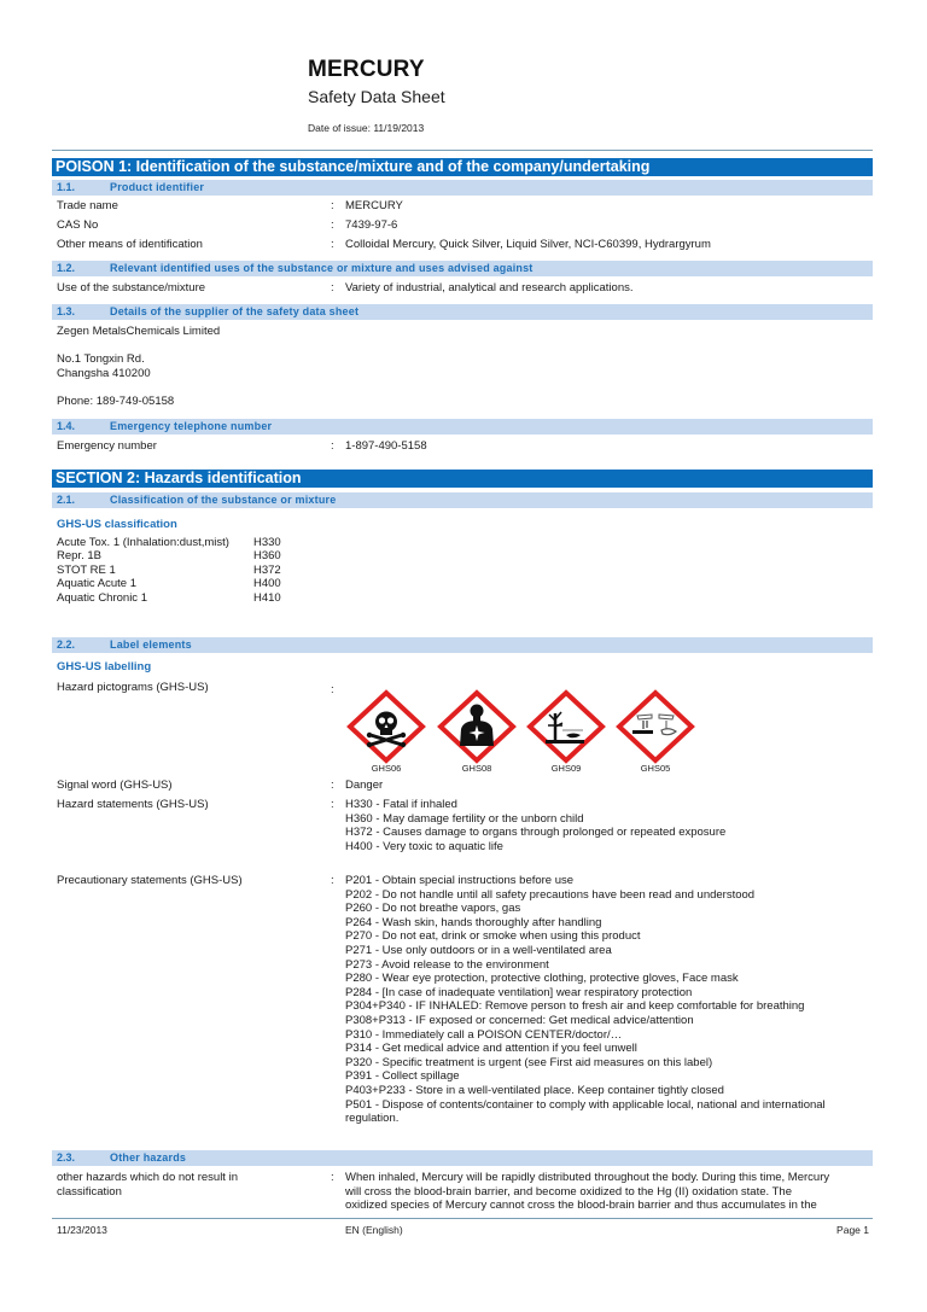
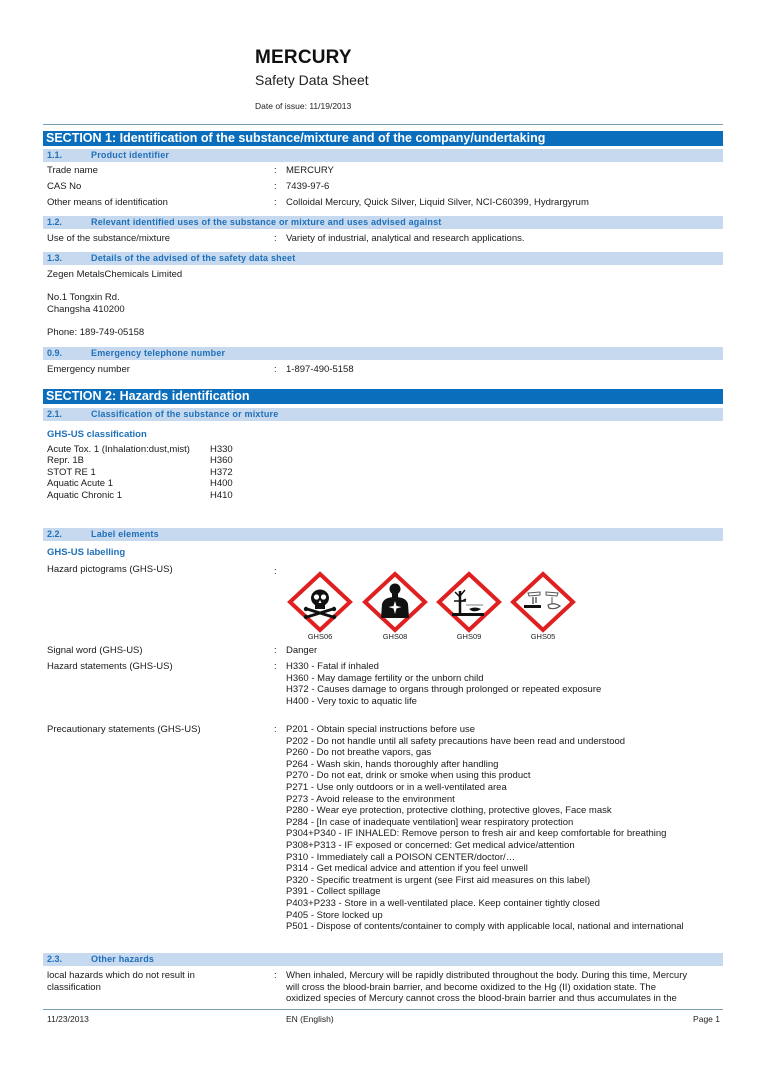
  MERCURY
  Safety Data Sheet
  Date of issue: 11/19/2013
- POISON 1: Identification of the substance/mixture and of the company/undertaking
+ SECTION 1: Identification of the substance/mixture and of the company/undertaking
  1.1.
  Product identifier
  Trade name
  :
  MERCURY
  CAS No
  :
  7439-97-6
  Other means of identification
  :
  Colloidal Mercury, Quick Silver, Liquid Silver, NCI-C60399, Hydrargyrum
  1.2.
  Relevant identified uses of the substance or mixture and uses advised against
  Use of the substance/mixture
  :
  Variety of industrial, analytical and research applications.
  1.3.
- Details of the supplier of the safety data sheet
+ Details of the advised of the safety data sheet
  Zegen MetalsChemicals Limited
  No.1 Tongxin Rd.
  Changsha 410200
  Phone: 189-749-05158
- 1.4.
+ 0.9.
  Emergency telephone number
  Emergency number
  :
  1-897-490-5158
  SECTION 2: Hazards identification
  2.1.
  Classification of the substance or mixture
  GHS-US classification
  Acute Tox. 1 (Inhalation:dust,mist)
  H330
  Repr. 1B
  H360
  STOT RE 1
  H372
  Aquatic Acute 1
  H400
  Aquatic Chronic 1
  H410
  2.2.
  Label elements
  GHS-US labelling
  Hazard pictograms (GHS-US)
  :
  GHS06
  GHS08
  GHS09
  GHS05
  Signal word (GHS-US)
  :
  Danger
  Hazard statements (GHS-US)
  :
  H330 - Fatal if inhaled
  H360 - May damage fertility or the unborn child
  H372 - Causes damage to organs through prolonged or repeated exposure
  H400 - Very toxic to aquatic life
  Precautionary statements (GHS-US)
  :
  P201 - Obtain special instructions before use
  P202 - Do not handle until all safety precautions have been read and understood
  P260 - Do not breathe vapors, gas
  P264 - Wash skin, hands thoroughly after handling
  P270 - Do not eat, drink or smoke when using this product
  P271 - Use only outdoors or in a well-ventilated area
  P273 - Avoid release to the environment
  P280 - Wear eye protection, protective clothing, protective gloves, Face mask
  P284 - [In case of inadequate ventilation] wear respiratory protection
  P304+P340 - IF INHALED: Remove person to fresh air and keep comfortable for breathing
  P308+P313 - IF exposed or concerned: Get medical advice/attention
  P310 - Immediately call a POISON CENTER/doctor/…
  P314 - Get medical advice and attention if you feel unwell
  P320 - Specific treatment is urgent (see First aid measures on this label)
  P391 - Collect spillage
  P403+P233 - Store in a well-ventilated place. Keep container tightly closed
+ P405 - Store locked up
  P501 - Dispose of contents/container to comply with applicable local, national and international
- regulation.
  2.3.
  Other hazards
- other hazards which do not result in
+ local hazards which do not result in
  classification
  :
  When inhaled, Mercury will be rapidly distributed throughout the body. During this time, Mercury
  will cross the blood-brain barrier, and become oxidized to the Hg (II) oxidation state. The
  oxidized species of Mercury cannot cross the blood-brain barrier and thus accumulates in the
  11/23/2013
  EN (English)
  Page 1
